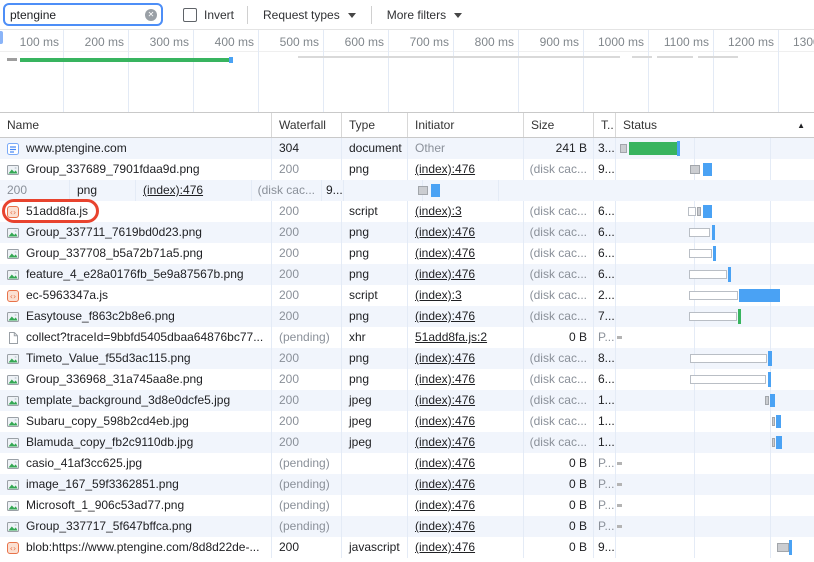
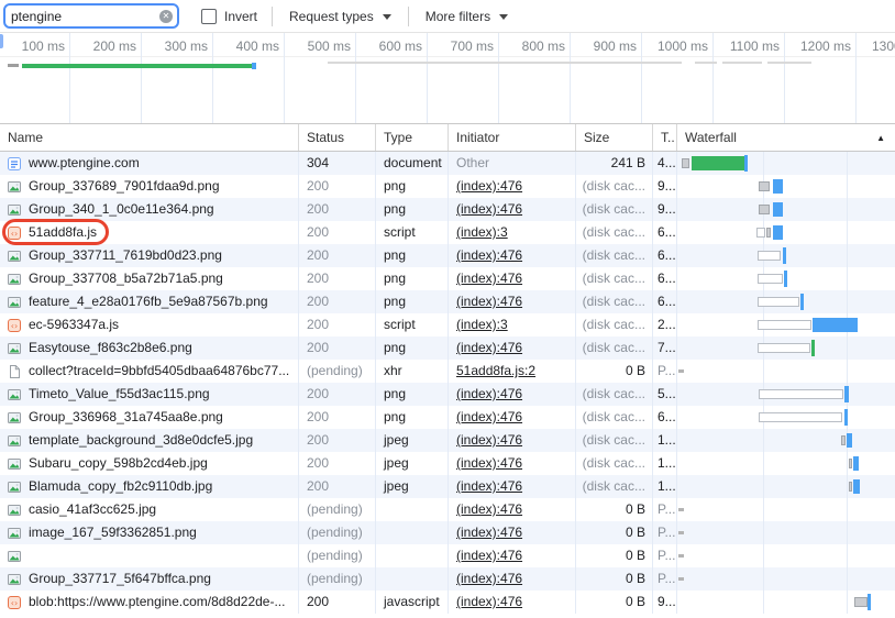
  ptengine
  ✕
  Invert
  Request types
  More filters
  100 ms
  200 ms
  300 ms
  400 ms
  500 ms
  600 ms
  700 ms
  800 ms
  900 ms
  1000 ms
  1100 ms
  1200 ms
  Name
- Waterfall
+ Status
  Type
  Initiator
  Size
  T..
- Status
+ Waterfall
  ▲
  www.ptengine.com
  304
  document
  Other
  241 B
- 3...
+ 4...
  Group_337689_7901fdaa9d.png
  200
  png
  (index):476
  (disk cac...
  9...
+ Group_340_1_0c0e11e364.png
  200
  png
  (index):476
  (disk cac...
  9...
  ‹›
  51add8fa.js
  200
  script
  (index):3
  (disk cac...
  6...
  Group_337711_7619bd0d23.png
  200
  png
  (index):476
  (disk cac...
  6...
  Group_337708_b5a72b71a5.png
  200
  png
  (index):476
  (disk cac...
  6...
  feature_4_e28a0176fb_5e9a87567b.png
  200
  png
  (index):476
  (disk cac...
  6...
  ‹›
  ec-5963347a.js
  200
  script
  (index):3
  (disk cac...
  2...
  Easytouse_f863c2b8e6.png
  200
  png
  (index):476
  (disk cac...
  7...
  collect?traceId=9bbfd5405dbaa64876bc77...
  (pending)
  xhr
  51add8fa.js:2
  0 B
  P...
  Timeto_Value_f55d3ac115.png
  200
  png
  (index):476
  (disk cac...
- 8...
+ 5...
  Group_336968_31a745aa8e.png
  200
  png
  (index):476
  (disk cac...
  6...
  template_background_3d8e0dcfe5.jpg
  200
  jpeg
  (index):476
  (disk cac...
  1...
  Subaru_copy_598b2cd4eb.jpg
  200
  jpeg
  (index):476
  (disk cac...
  1...
  Blamuda_copy_fb2c9110db.jpg
  200
  jpeg
  (index):476
  (disk cac...
  1...
  casio_41af3cc625.jpg
  (pending)
  (index):476
  0 B
  P...
  image_167_59f3362851.png
  (pending)
  (index):476
  0 B
  P...
- Microsoft_1_906c53ad77.png
  (pending)
  (index):476
  0 B
  P...
  Group_337717_5f647bffca.png
  (pending)
  (index):476
  0 B
  P...
  ‹›
  blob:https://www.ptengine.com/8d8d22de-...
  200
  javascript
  (index):476
  0 B
  9...
